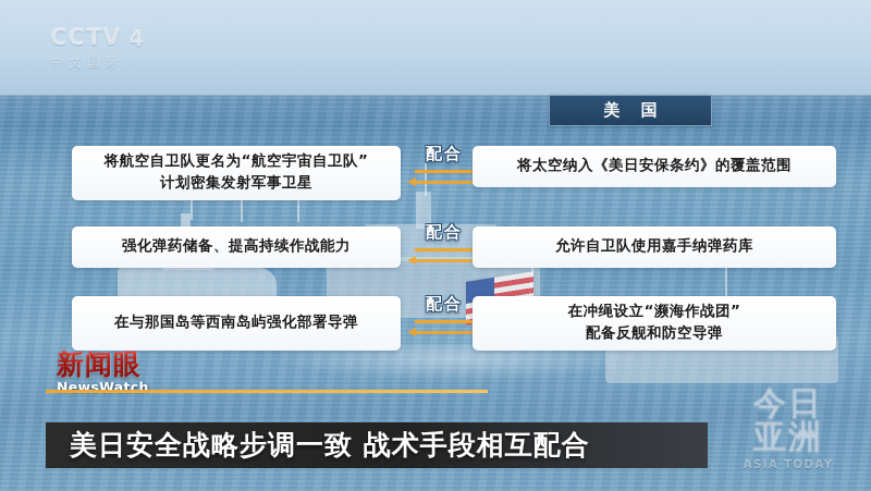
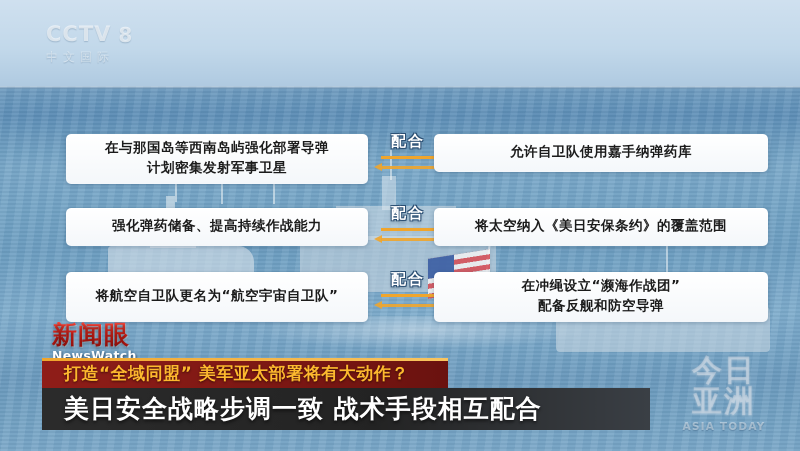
  CCTV
- 4
+ 8
  中文国际
- 美 国
- 将航空自卫队更名为“航空宇宙自卫队”
+ 在与那国岛等西南岛屿强化部署导弹
  计划密集发射军事卫星
  配合
- 将太空纳入《美日安保条约》的覆盖范围
+ 允许自卫队使用嘉手纳弹药库
  强化弹药储备、提高持续作战能力
  配合
- 允许自卫队使用嘉手纳弹药库
+ 将太空纳入《美日安保条约》的覆盖范围
- 在与那国岛等西南岛屿强化部署导弹
+ 将航空自卫队更名为“航空宇宙自卫队”
  配合
  在冲绳设立“濒海作战团”
  配备反舰和防空导弹
  新闻眼
  NewsWatch
+ 打造“全域同盟” 美军亚太部署将有大动作？
  美日安全战略步调一致 战术手段相互配合
  今日
  亚洲
  ASIA TODAY
